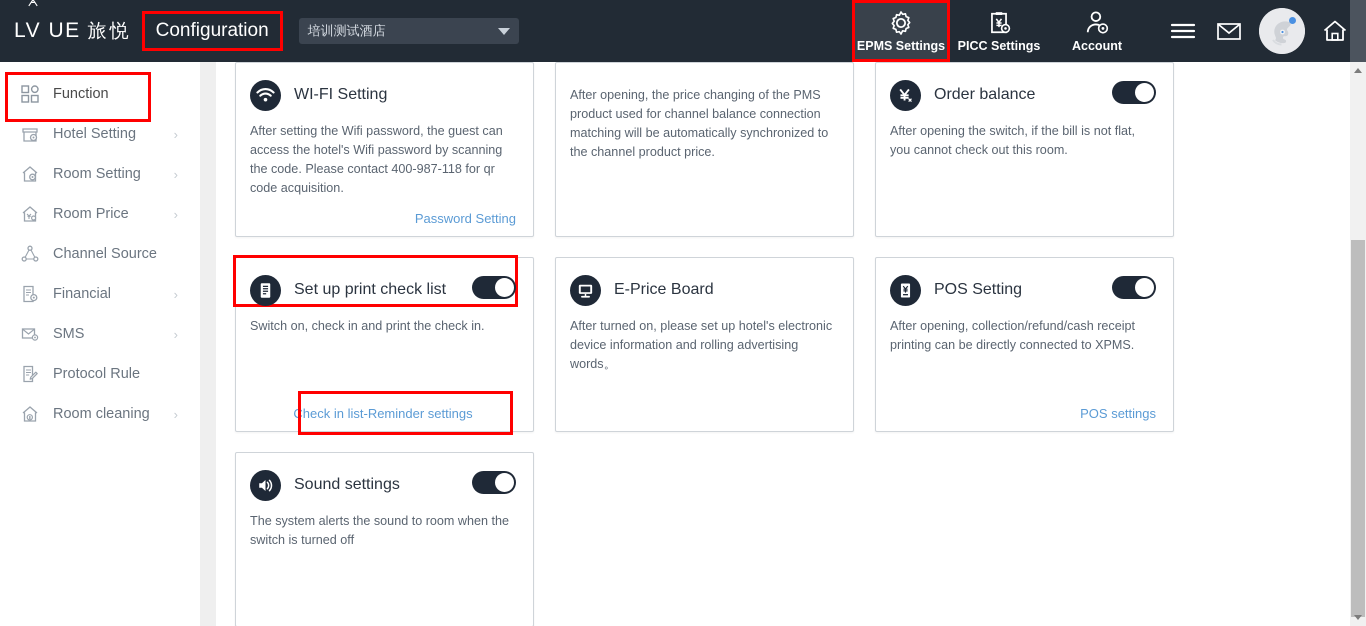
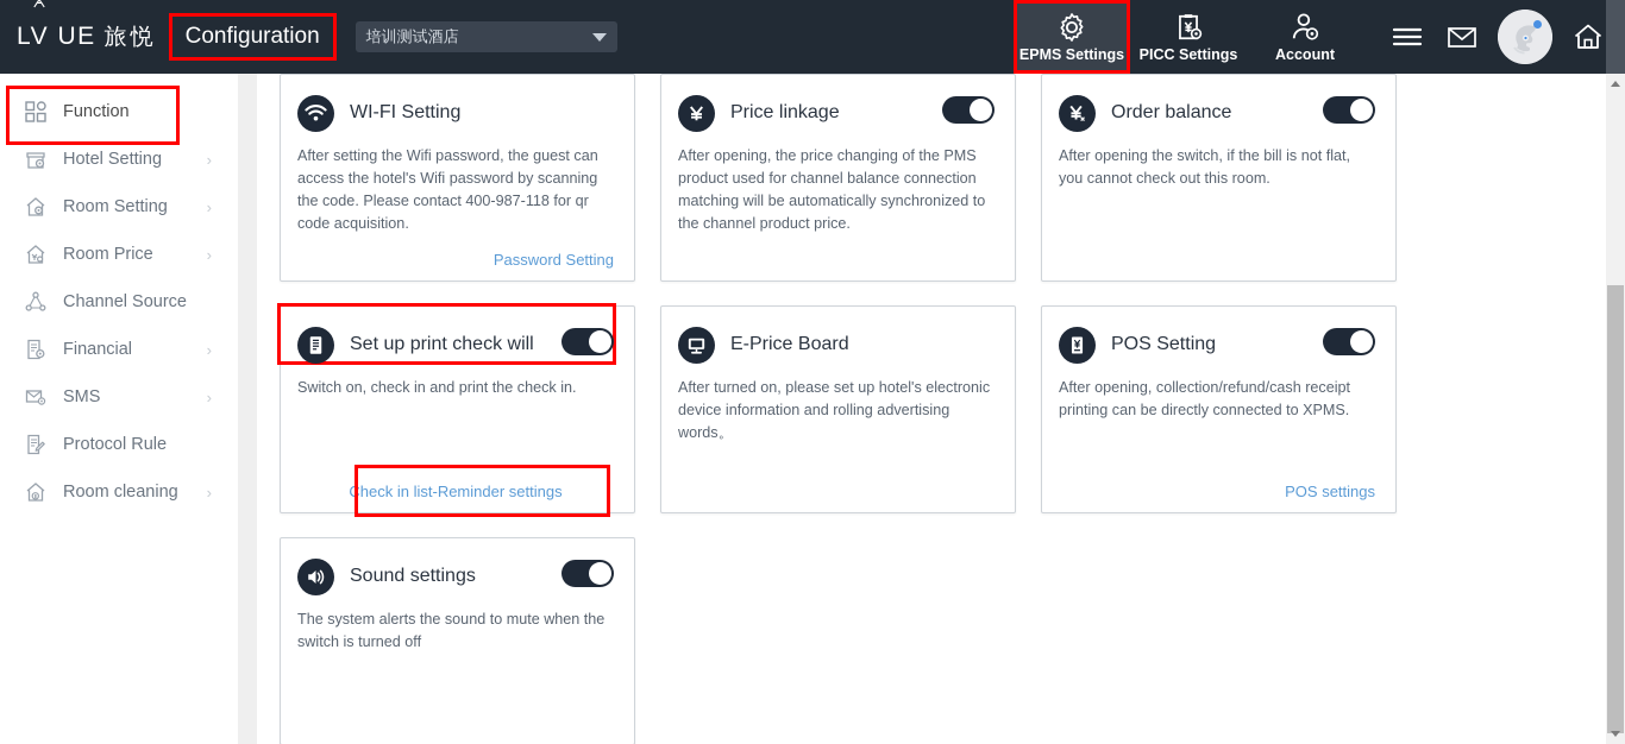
  LV UE
  旅悦
  Configuration
  培训测试酒店
  EPMS Settings
  PICC Settings
  Account
  Function
  Hotel Setting
  ›
  Room Setting
  ›
  Room Price
  ›
  Channel Source
  Financial
  ›
  SMS
  ›
  Protocol Rule
  Room cleaning
  ›
  WI-FI Setting
  After setting the Wifi password, the guest can access the hotel's Wifi password by scanning the code. Please contact 400-987-118 for qr code acquisition.
  Password Setting
+ Price linkage
  After opening, the price changing of the PMS product used for channel balance connection matching will be automatically synchronized to the channel product price.
  Order balance
  After opening the switch, if the bill is not flat, you cannot check out this room.
- Set up print check list
+ Set up print check will
  Switch on, check in and print the check in.
  Check in list-Reminder settings
  E-Price Board
  After turned on, please set up hotel's electronic device information and rolling advertising words。
  POS Setting
  After opening, collection/refund/cash receipt printing can be directly connected to XPMS.
  POS settings
  Sound settings
- The system alerts the sound to room when the switch is turned off
+ The system alerts the sound to mute when the switch is turned off
